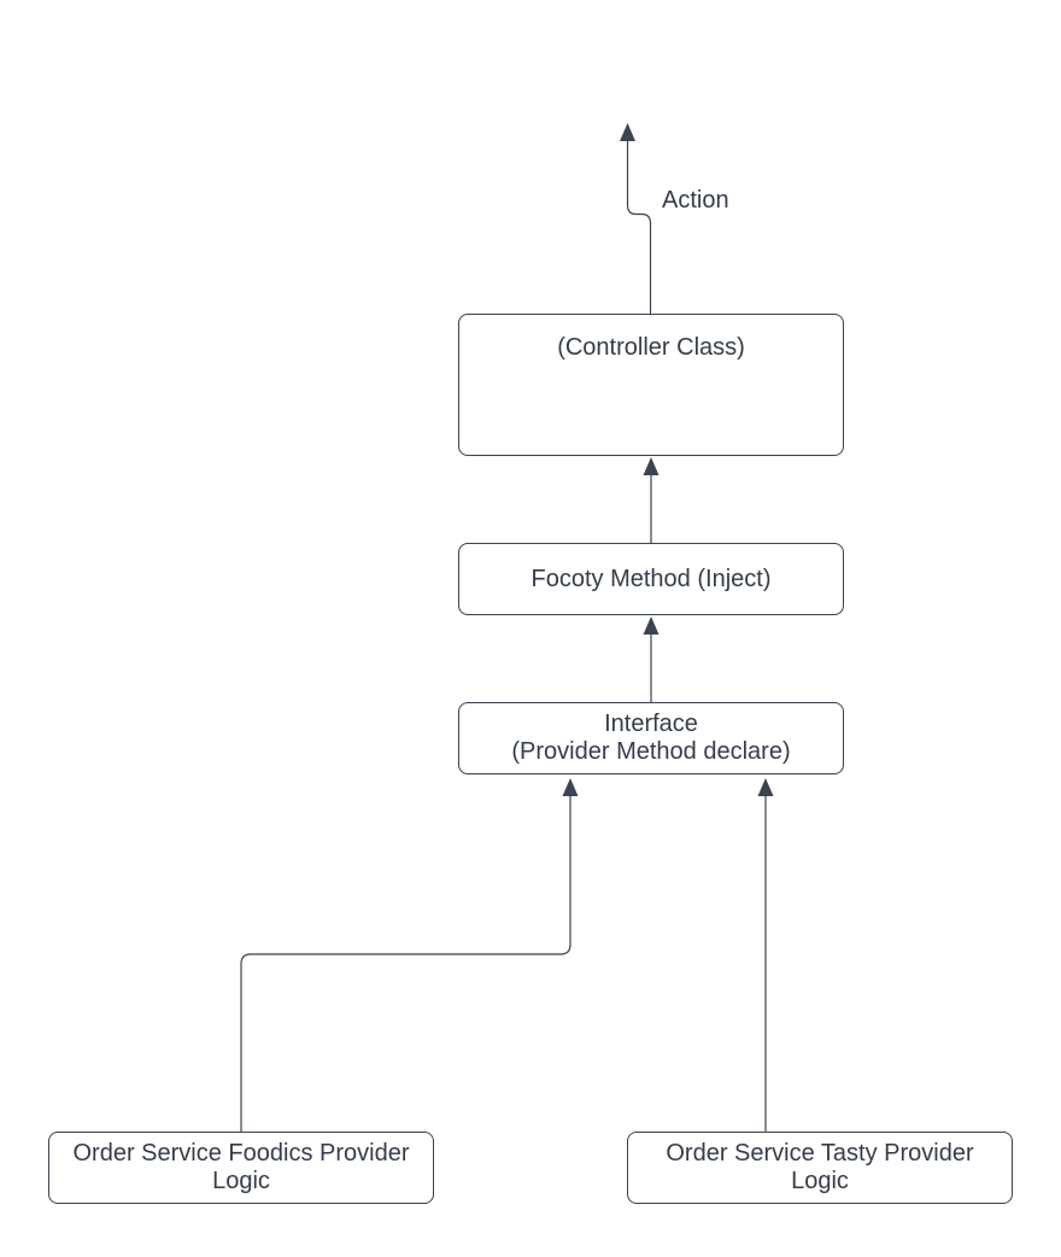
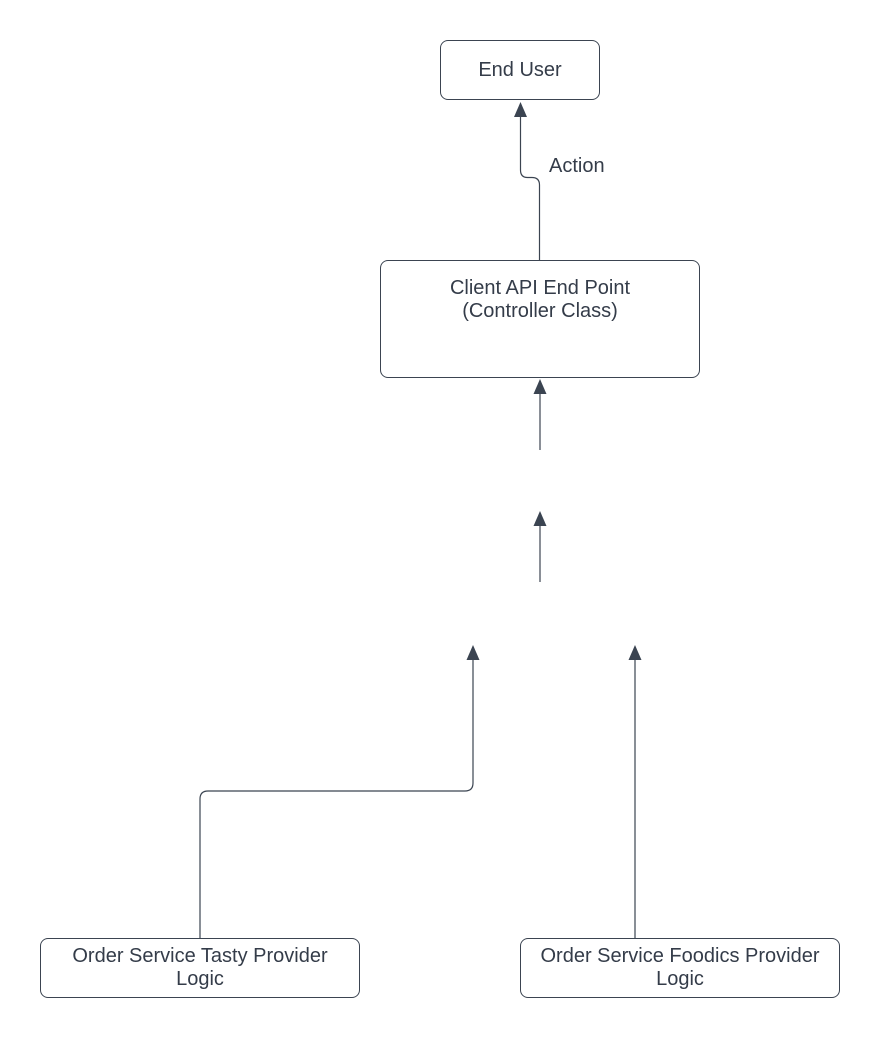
+ End User
+ Client API End Point
  (Controller Class)
- Focoty Method (Inject)
- Interface
- (Provider Method declare)
- Order Service Foodics Provider
+ Order Service Tasty Provider
  Logic
- Order Service Tasty Provider
+ Order Service Foodics Provider
  Logic
  Action
